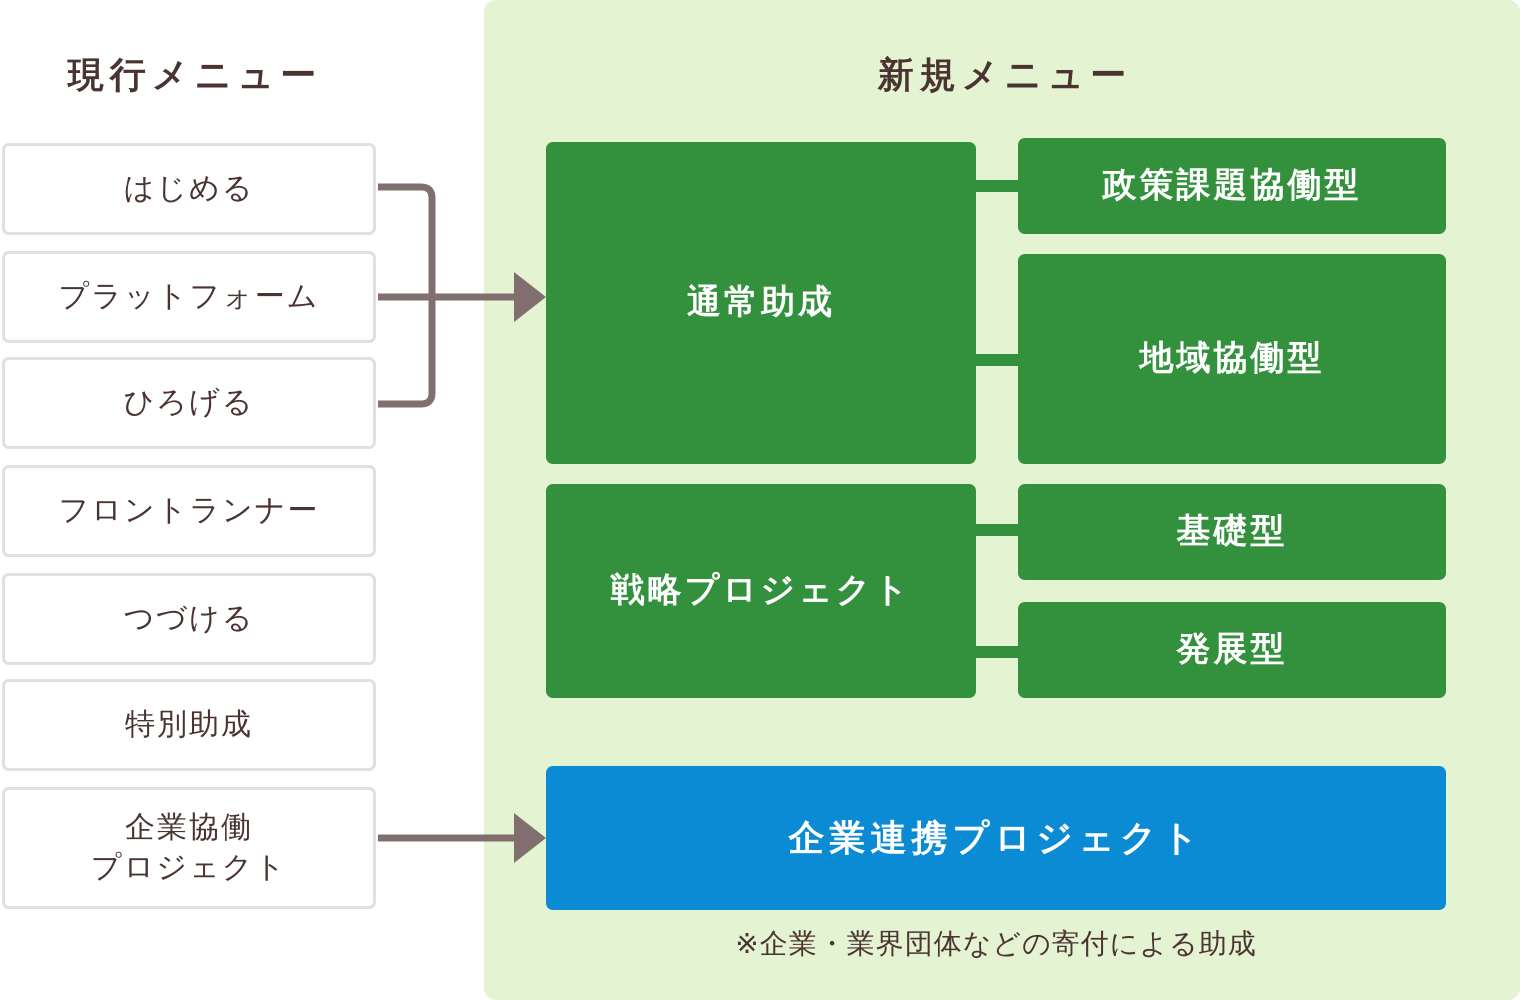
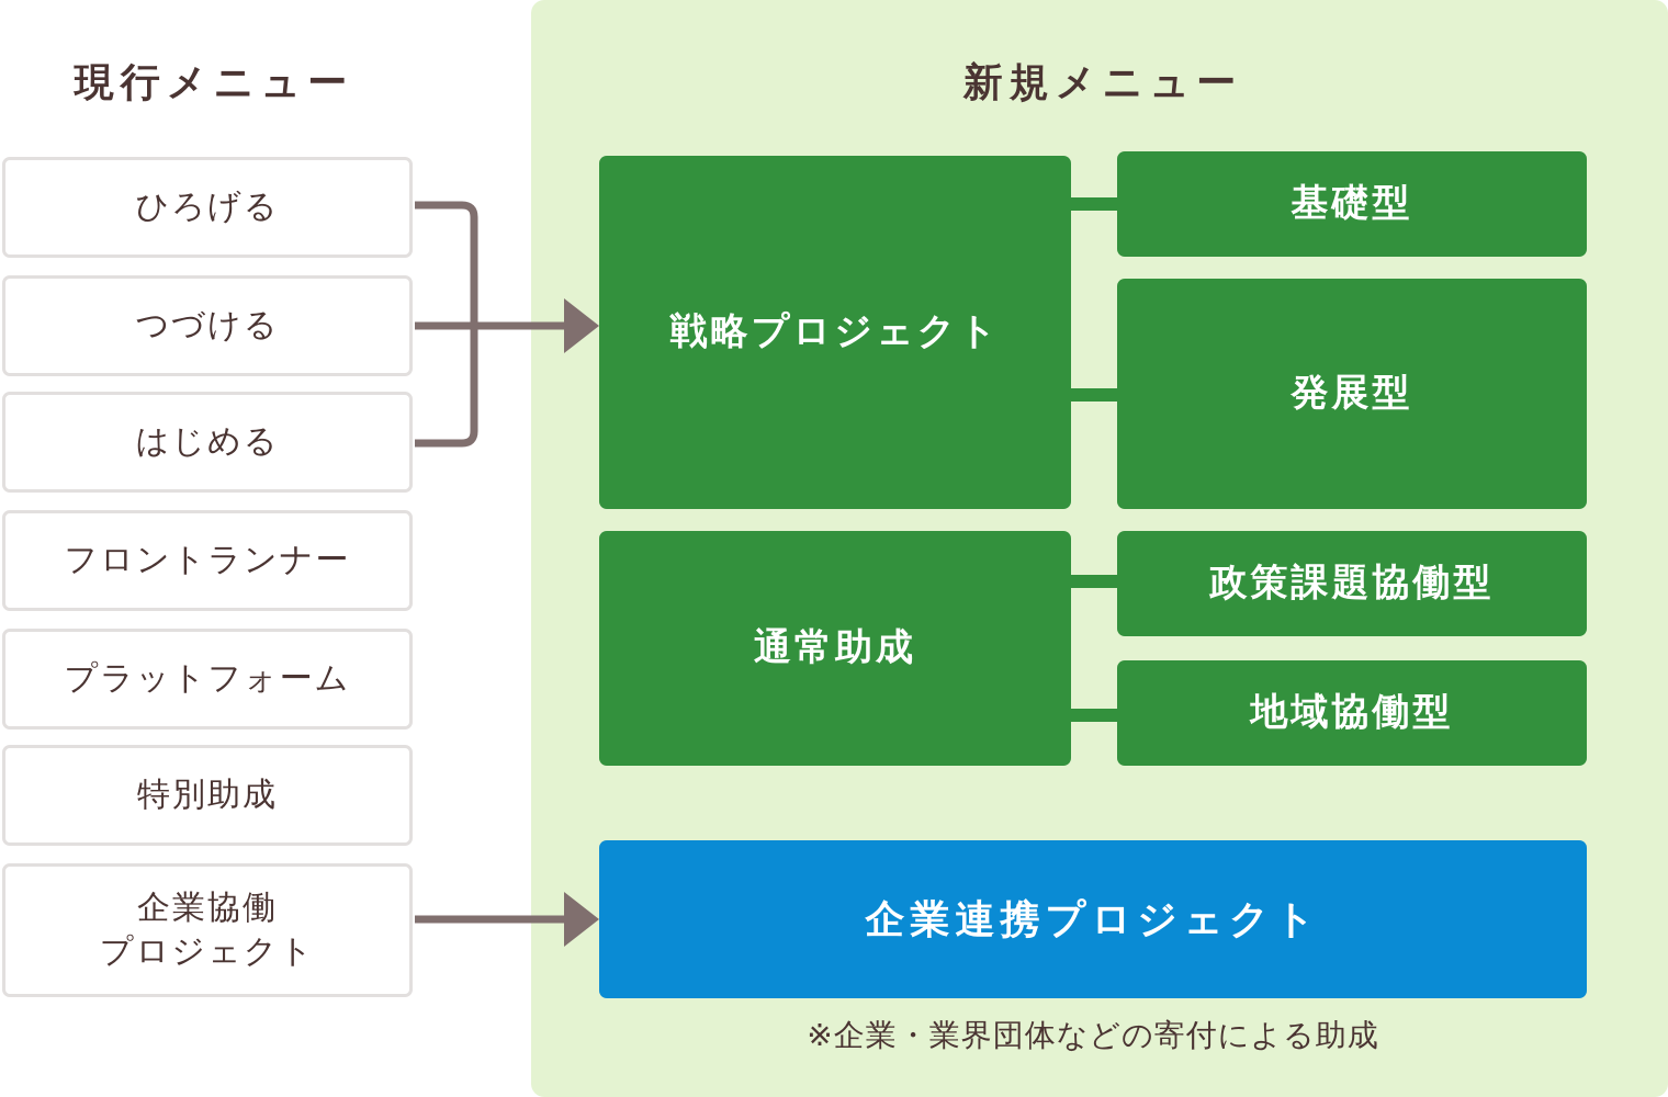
  現行メニュー
  新規メニュー
- はじめる
+ ひろげる
- プラットフォーム
+ つづける
- ひろげる
+ はじめる
  フロントランナー
- つづける
+ プラットフォーム
  特別助成
  企業協働
  プロジェクト
- 通常助成
+ 戦略プロジェクト
- 政策課題協働型
+ 基礎型
- 地域協働型
+ 発展型
- 戦略プロジェクト
+ 通常助成
- 基礎型
+ 政策課題協働型
- 発展型
+ 地域協働型
  企業連携プロジェクト
  ※企業・業界団体などの寄付による助成
